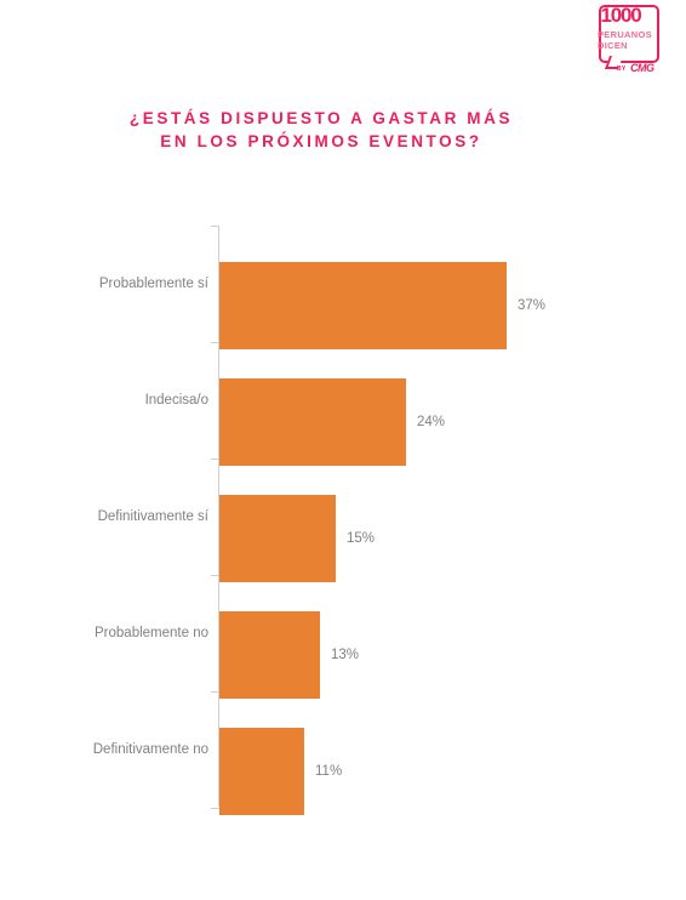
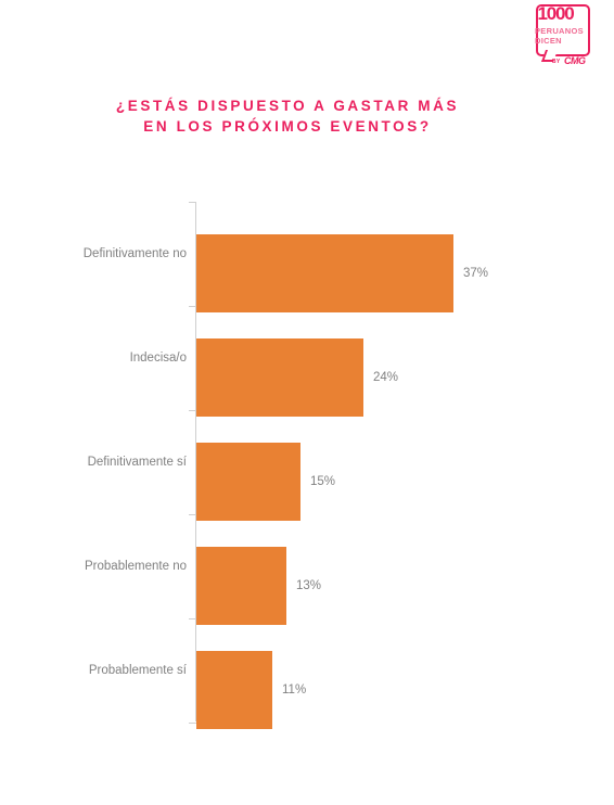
  1000
  PERUANOS
  DICEN
  CMG
  ¿ESTÁS DISPUESTO A GASTAR MÁS
  EN LOS PRÓXIMOS EVENTOS?
- Probablemente sí
+ Definitivamente no
  37%
  Indecisa/o
  24%
  Definitivamente sí
  15%
  Probablemente no
  13%
- Definitivamente no
+ Probablemente sí
  11%
